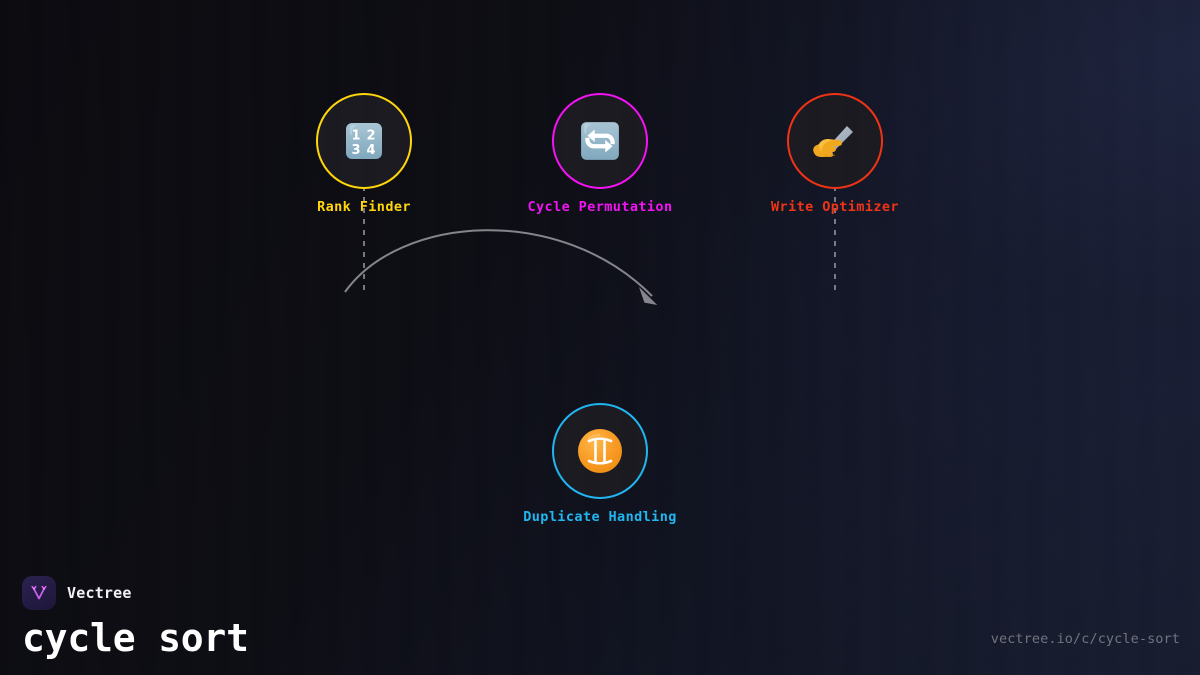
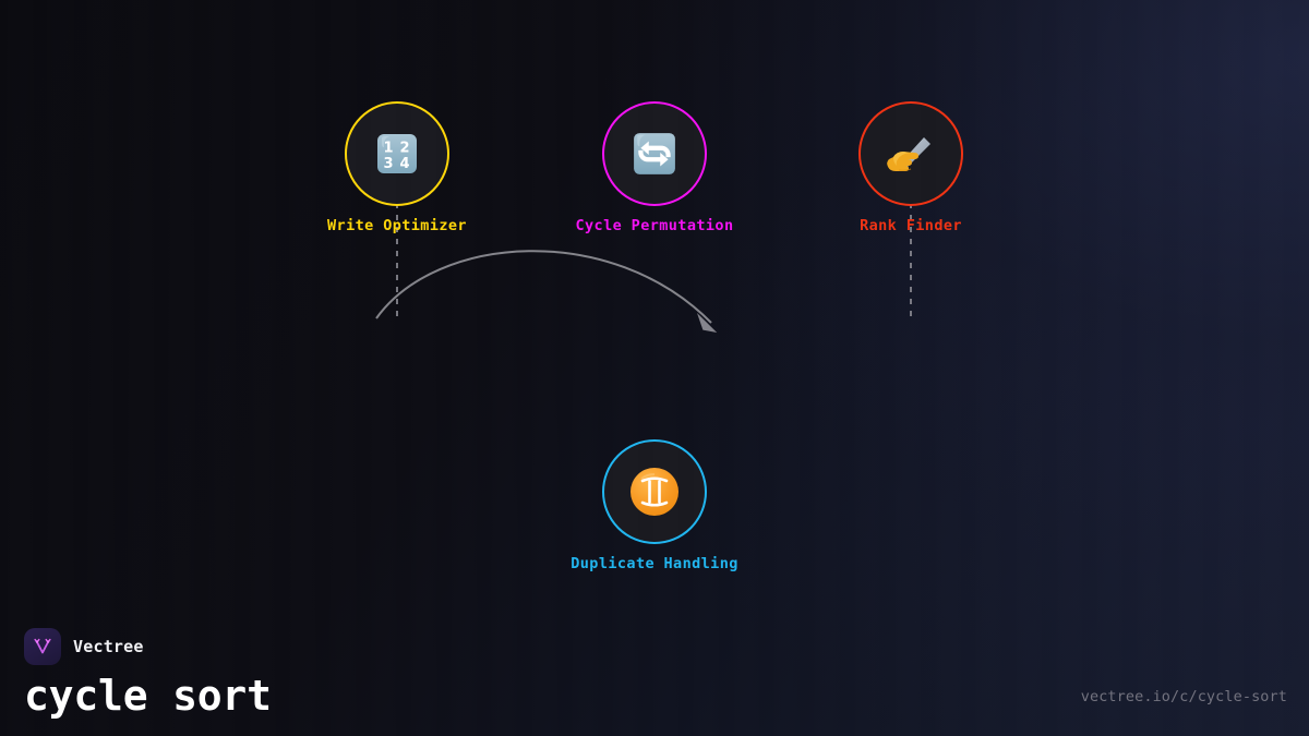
  1
  2
  3
  4
- Rank Finder
+ Write Optimizer
  Cycle Permutation
- Write Optimizer
+ Rank Finder
  Duplicate Handling
  Vectree
  cycle sort
  vectree.io/c/cycle-sort
